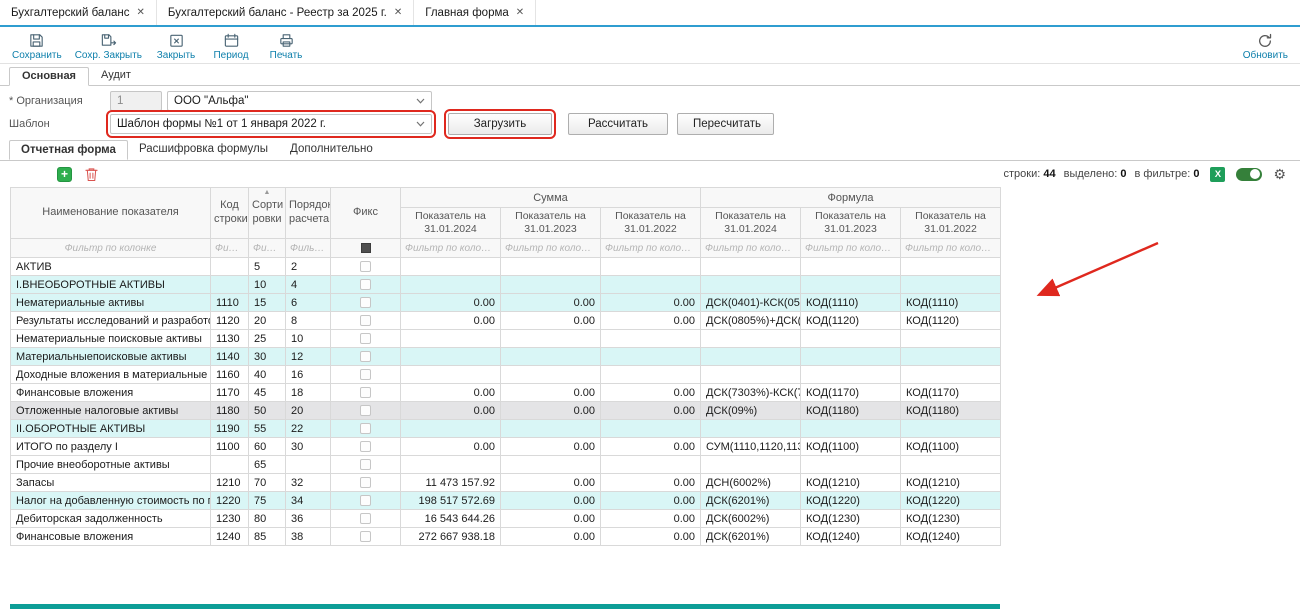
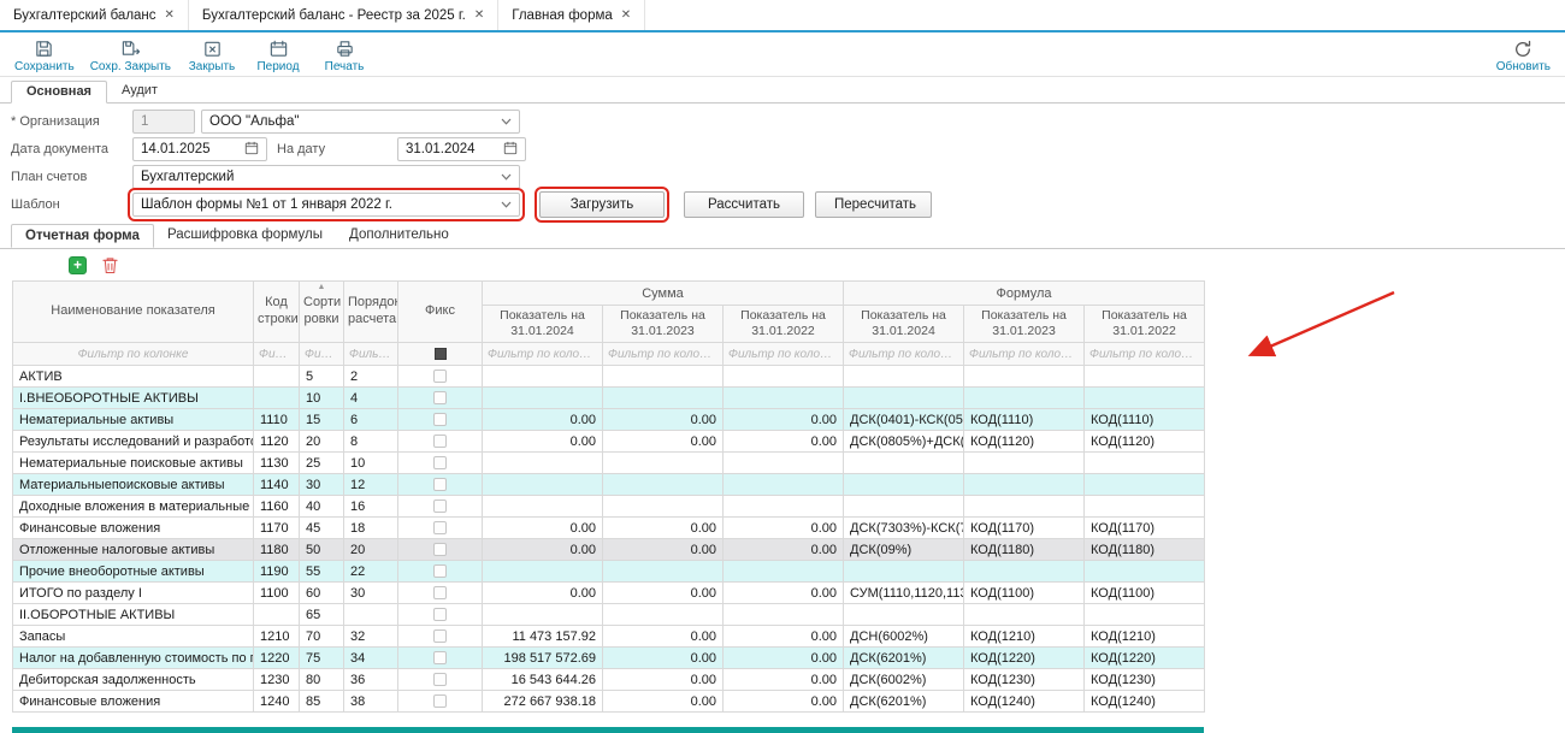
  Бухгалтерский баланс
  ✕
  Бухгалтерский баланс - Реестр за 2025 г.
  ✕
  Главная форма
  ✕
  Сохранить
  Сохр. Закрыть
  Закрыть
  Период
  Печать
  Обновить
  Основная
  Аудит
  * Организация
  1
  ООО "Альфа"
+ Дата документа
+ 14.01.2025
+ На дату
+ 31.01.2024
+ План счетов
+ Бухгалтерский
  Шаблон
  Шаблон формы №1 от 1 января 2022 г.
  Загрузить
  Рассчитать
  Пересчитать
  Отчетная форма
  Расшифровка формулы
  Дополнительно
  +
- строки: 44
- выделено: 0
- в фильтре: 0
- X
- ⚙
  Наименование показателя	Код строки	Сорти ровки	Порядок расчета	Фикс	Сумма	Формула
  Показатель на 31.01.2024	Показатель на 31.01.2023	Показатель на 31.01.2022	Показатель на 31.01.2024	Показатель на 31.01.2023	Показатель на 31.01.2022
  Фильтр по колонке	Фильт	Филь	Фильтр		Фильтр по колонке	Фильтр по колонке	Фильтр по колонке	Фильтр по колонке	Фильтр по колонке	Фильтр по колонке
  АКТИВ		5	2
  I.ВНЕОБОРОТНЫЕ АКТИВЫ		10	4
  Нематериальные активы	1110	15	6		0.00	0.00	0.00	ДСК(0401)-КСК(05	КОД(1110)	КОД(1110)
  Результаты исследований и разработ	1120	20	8		0.00	0.00	0.00	ДСК(0805%)+ДСК(	КОД(1120)	КОД(1120)
  Нематериальные поисковые активы	1130	25	10
  Материальныепоисковые активы	1140	30	12
  Доходные вложения в материальные	1160	40	16
  Финансовые вложения	1170	45	18		0.00	0.00	0.00	ДСК(7303%)-КСК(7	КОД(1170)	КОД(1170)
  Отложенные налоговые активы	1180	50	20		0.00	0.00	0.00	ДСК(09%)	КОД(1180)	КОД(1180)
- II.ОБОРОТНЫЕ АКТИВЫ	1190	55	22
+ Прочие внеоборотные активы	1190	55	22
  ИТОГО по разделу I	1100	60	30		0.00	0.00	0.00	СУМ(1110,1120,113	КОД(1100)	КОД(1100)
- Прочие внеоборотные активы		65
+ II.ОБОРОТНЫЕ АКТИВЫ		65
  Запасы	1210	70	32		11 473 157.92	0.00	0.00	ДСН(6002%)	КОД(1210)	КОД(1210)
  Налог на добавленную стоимость по	1220	75	34		198 517 572.69	0.00	0.00	ДСК(6201%)	КОД(1220)	КОД(1220)
  Дебиторская задолженность	1230	80	36		16 543 644.26	0.00	0.00	ДСК(6002%)	КОД(1230)	КОД(1230)
  Финансовые вложения	1240	85	38		272 667 938.18	0.00	0.00	ДСК(6201%)	КОД(1240)	КОД(1240)
